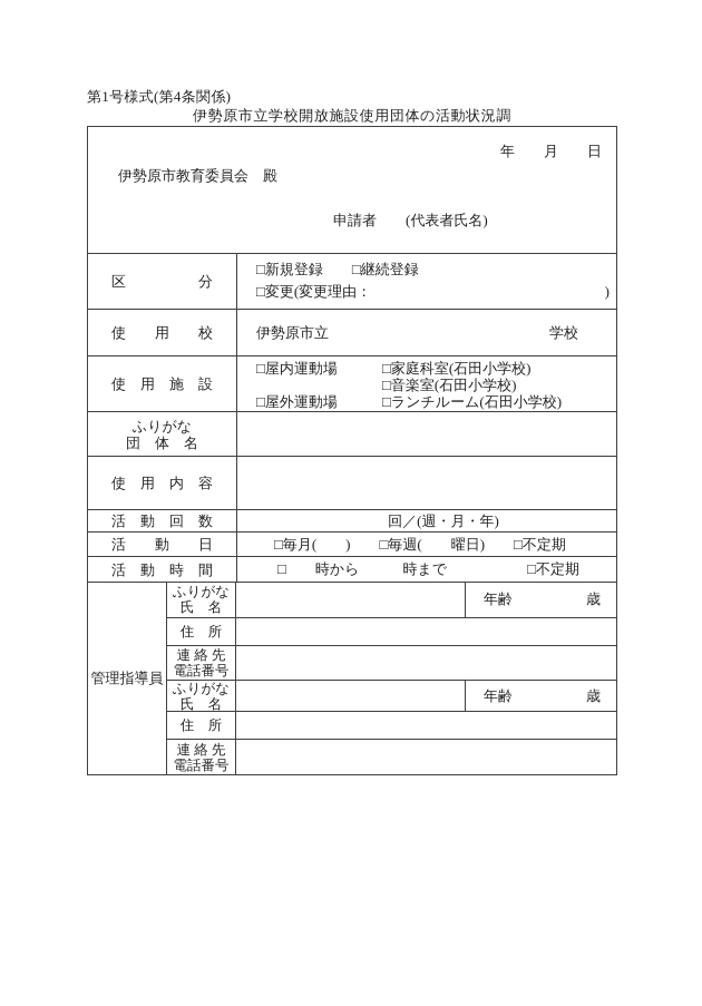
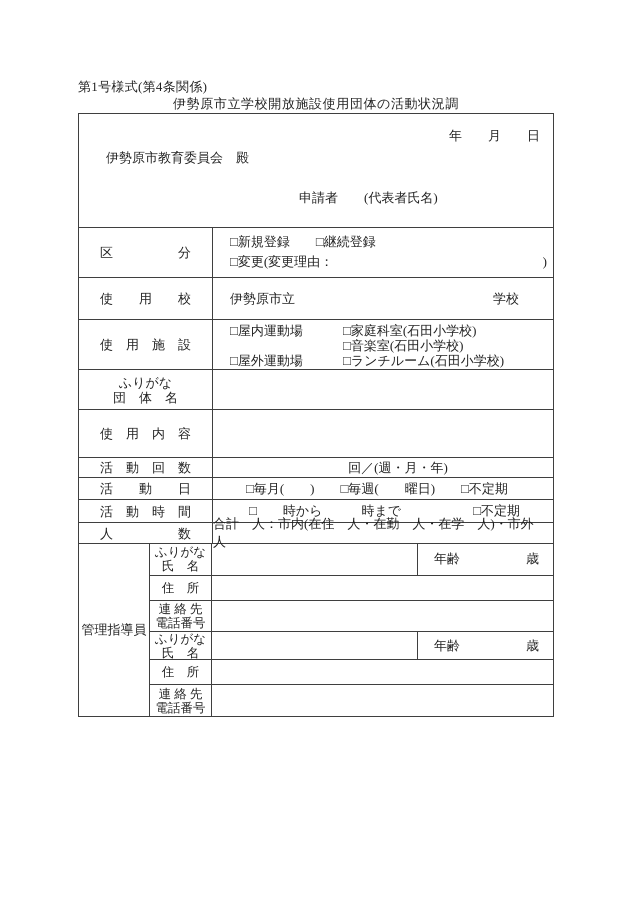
  第1号様式(第4条関係)
  伊勢原市立学校開放施設使用団体の活動状況調
  年 月 日
  伊勢原市教育委員会 殿
  申請者 (代表者氏名)
  区 分
  □新規登録 □継続登録
  □変更(変更理由：
  )
  使 用 校
  伊勢原市立
  学校
  使 用 施 設
  □屋内運動場
  □屋外運動場
  □家庭科室(石田小学校)
  □音楽室(石田小学校)
  □ランチルーム(石田小学校)
  ふりがな
  団 体 名
  使 用 内 容
  活 動 回 数
  回／(週・月・年)
  活 動 日
  □毎月( ) □毎週( 曜日) □不定期
  活 動 時 間
  □ 時から 時まで
  □不定期
+ 人 数
+ 合計 人：市内(在住 人・在勤 人・在学 人)・市外 人
  管理指導員
  ふりがな
  氏 名
  年齢
  歳
  住 所
  連 絡 先
  電話番号
  ふりがな
  氏 名
  年齢
  歳
  住 所
  連 絡 先
  電話番号
